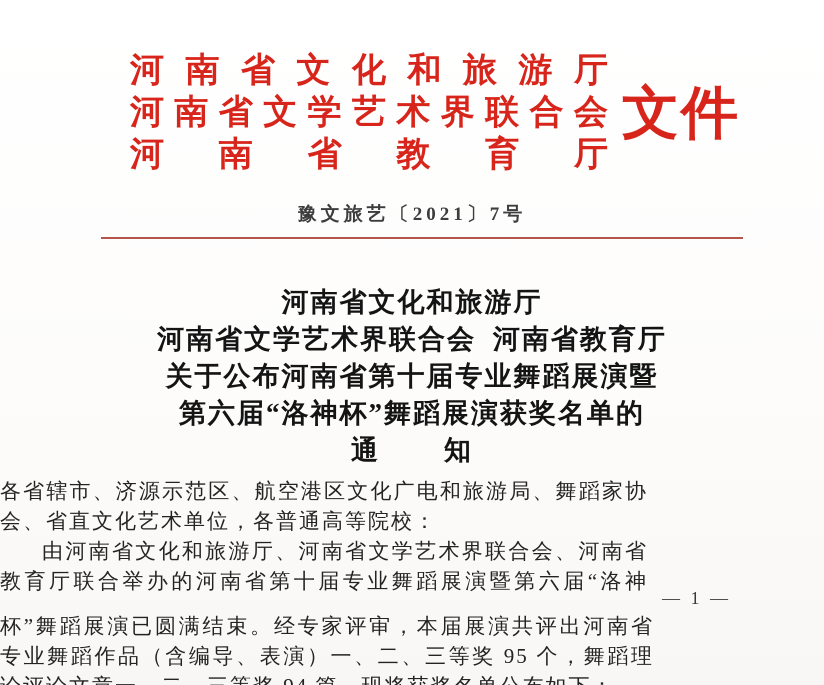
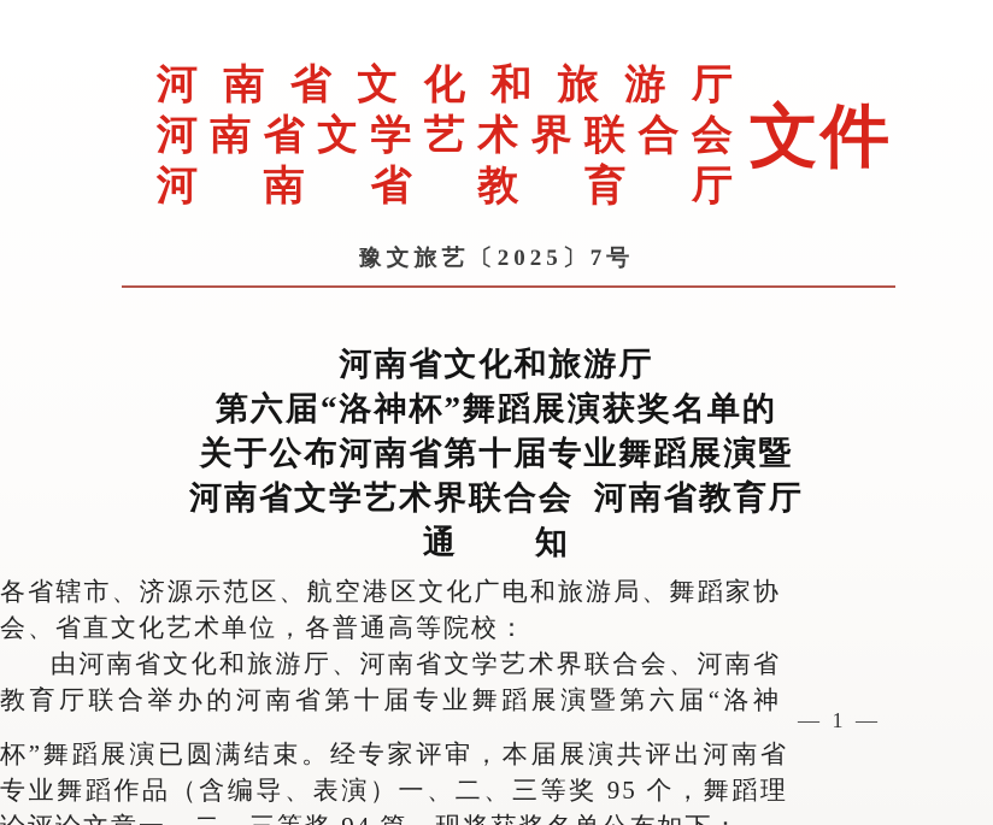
  河南省文化和旅游厅
  河南省文学艺术界联合会
  河南省教育厅
  文件
- 豫文旅艺〔2021〕7号
+ 豫文旅艺〔2025〕7号
  河南省文化和旅游厅
- 河南省文学艺术界联合会 河南省教育厅
+ 第六届“洛神杯”舞蹈展演获奖名单的
  关于公布河南省第十届专业舞蹈展演暨
- 第六届“洛神杯”舞蹈展演获奖名单的
+ 河南省文学艺术界联合会 河南省教育厅
  通知
  各省辖市、济源示范区、航空港区文化广电和旅游局、舞蹈家协会、省直文化艺术单位，各普通高等院校：
  由河南省文化和旅游厅、河南省文学艺术界联合会、河南省教育厅联合举办的河南省第十届专业舞蹈展演暨第六届“洛神
  — 1 —
